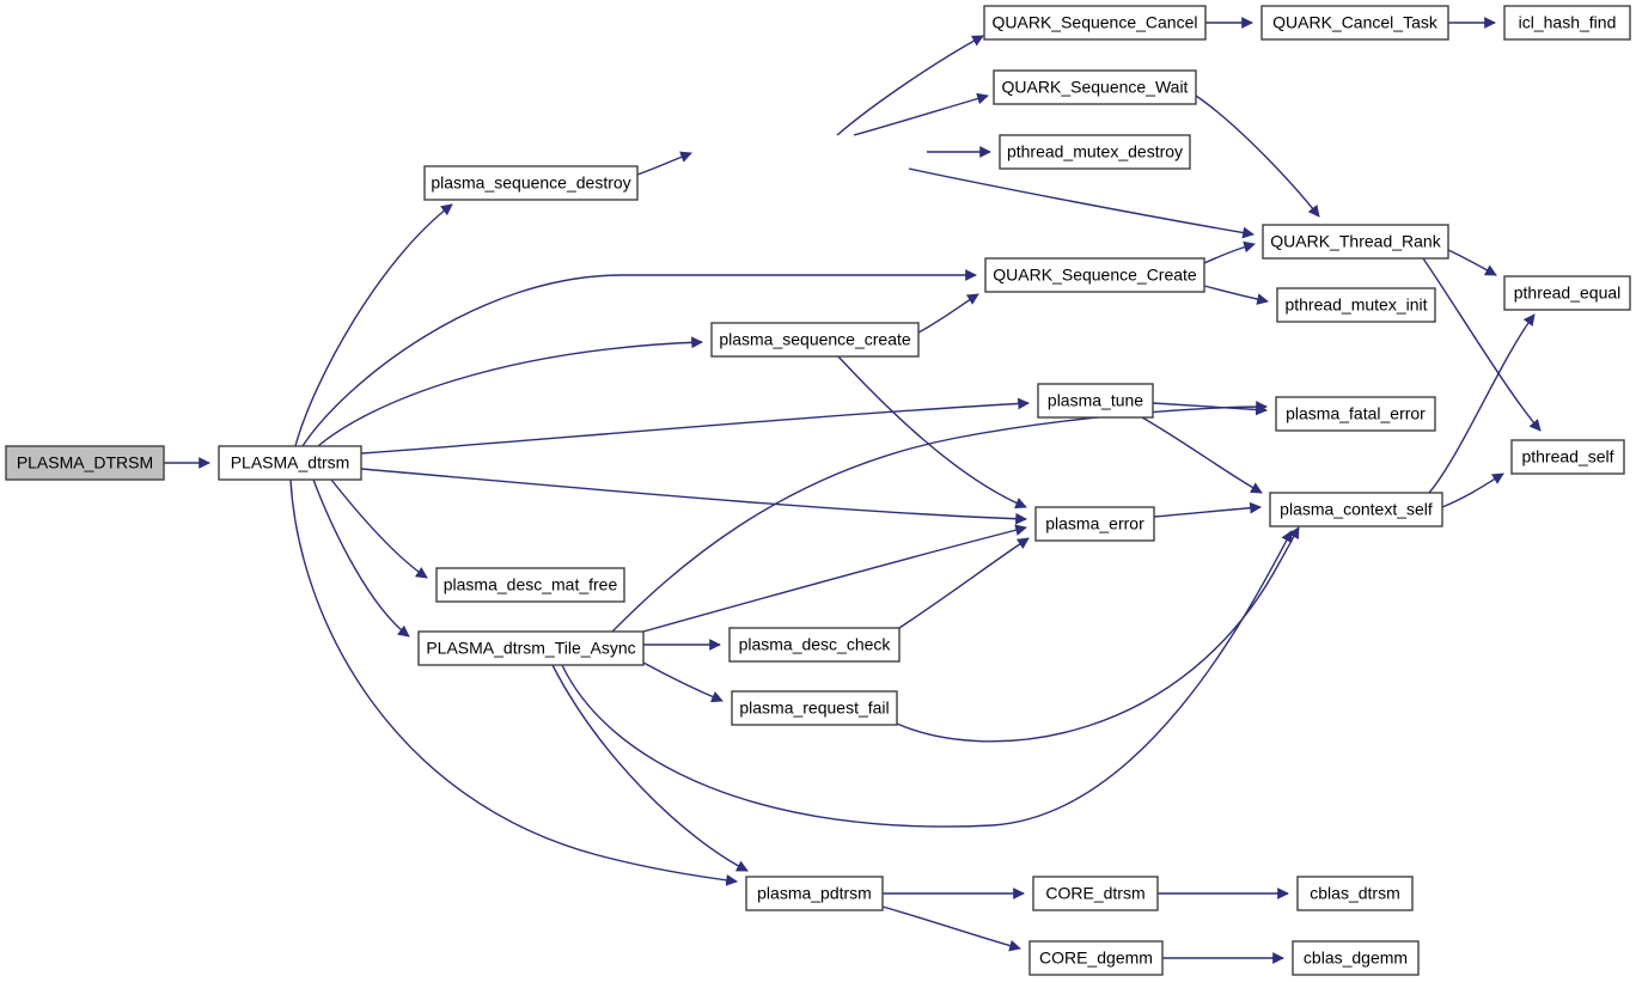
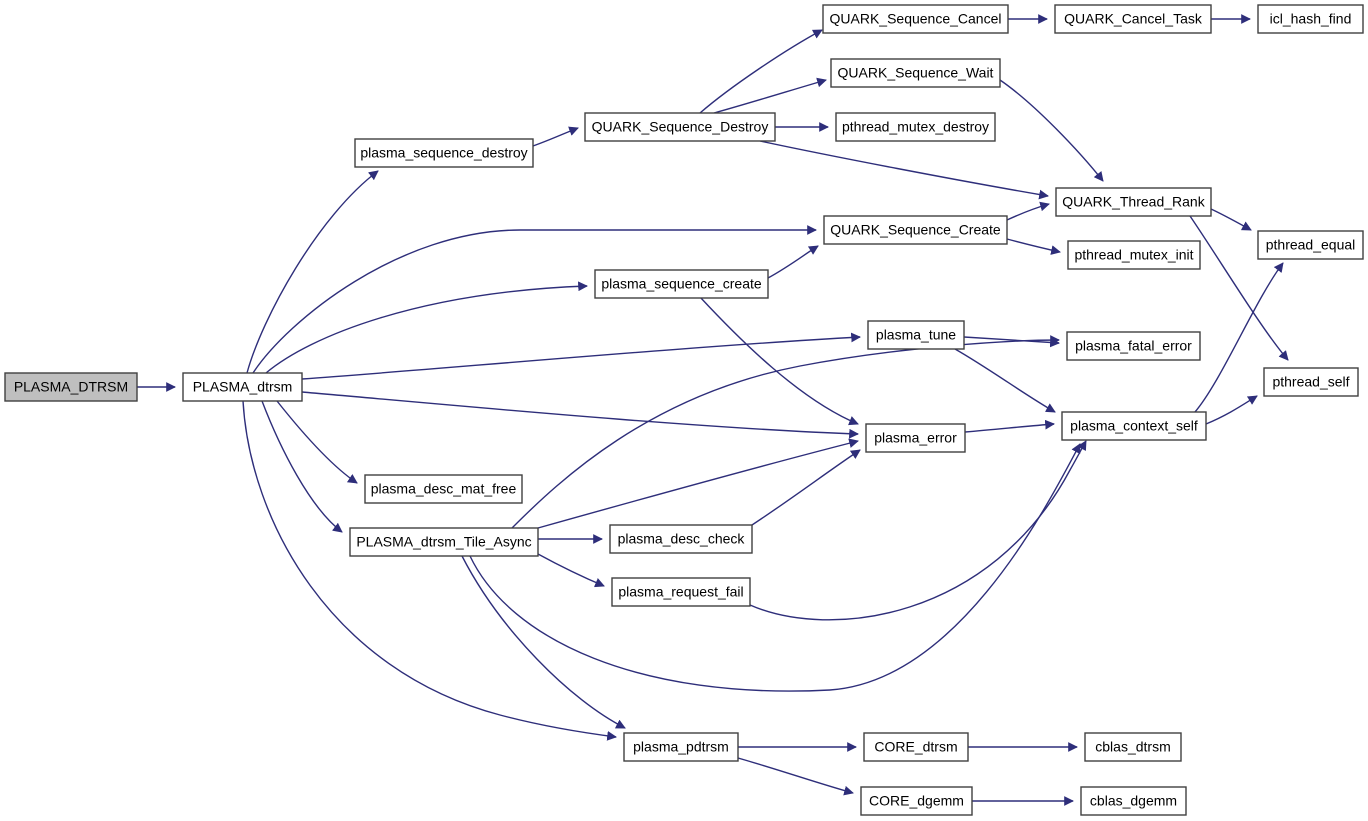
  PLASMA_DTRSM
  PLASMA_dtrsm
  plasma_sequence_destroy
+ QUARK_Sequence_Destroy
  QUARK_Sequence_Cancel
  QUARK_Cancel_Task
  icl_hash_find
  QUARK_Sequence_Wait
  pthread_mutex_destroy
  QUARK_Thread_Rank
  QUARK_Sequence_Create
  pthread_mutex_init
  pthread_equal
  plasma_sequence_create
  plasma_tune
  plasma_fatal_error
  pthread_self
  plasma_error
  plasma_context_self
  plasma_desc_mat_free
  PLASMA_dtrsm_Tile_Async
  plasma_desc_check
  plasma_request_fail
  plasma_pdtrsm
  CORE_dtrsm
  cblas_dtrsm
  CORE_dgemm
  cblas_dgemm
